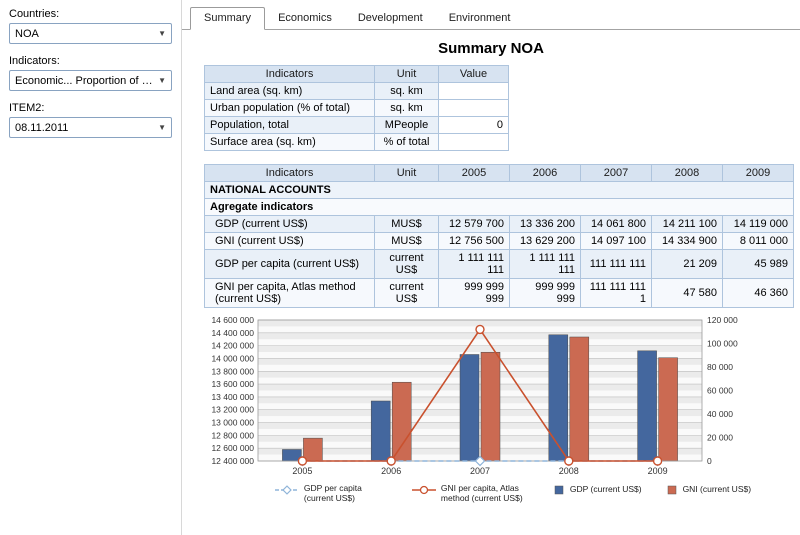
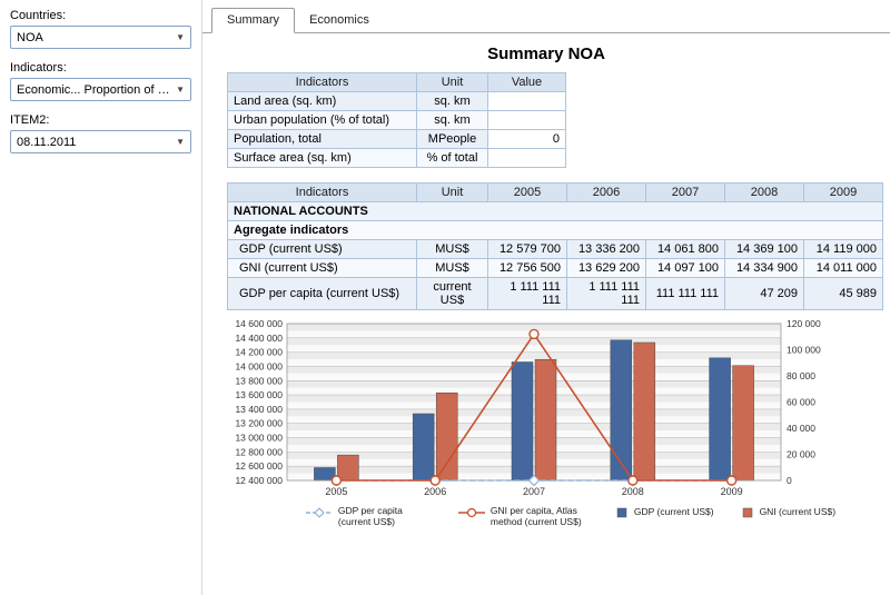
  Countries:
  NOA
  ▼
  Indicators:
  ▼
  ITEM2:
  08.11.2011
  ▼
  Summary
  Economics
- Development
- Environment
  Summary NOA
  Indicators	Unit	Value
  Land area (sq. km)	sq. km
  Urban population (% of total)	sq. km
  Population, total	MPeople	0
  Surface area (sq. km)	% of total
  Indicators	Unit	2005	2006	2007	2008	2009
  NATIONAL ACCOUNTS
  Agregate indicators
- GDP (current US$)	MUS$	12 579 700	13 336 200	14 061 800	14 211 100	14 119 000
+ GDP (current US$)	MUS$	12 579 700	13 336 200	14 061 800	14 369 100	14 119 000
- GNI (current US$)	MUS$	12 756 500	13 629 200	14 097 100	14 334 900	8 011 000
+ GNI (current US$)	MUS$	12 756 500	13 629 200	14 097 100	14 334 900	14 011 000
- GDP per capita (current US$)	current US$	1 111 111 111	1 111 111 111	111 111 111	21 209	45 989
+ GDP per capita (current US$)	current US$	1 111 111 111	1 111 111 111	111 111 111	47 209	45 989
- GNI per capita, Atlas method (current US$)	current US$	999 999 999	999 999 999	111 111 111 1	47 580	46 360
  12 400 000
  12 600 000
  12 800 000
  13 000 000
  13 200 000
  13 400 000
  13 600 000
  13 800 000
  14 000 000
  14 200 000
  14 400 000
  14 600 000
  0
  20 000
  40 000
  60 000
  80 000
  100 000
  120 000
  2005
  2006
  2007
  2008
  2009
  GDP per capita (current US$)
  GNI per capita, Atlas method (current US$)
  GDP (current US$)
  GNI (current US$)
